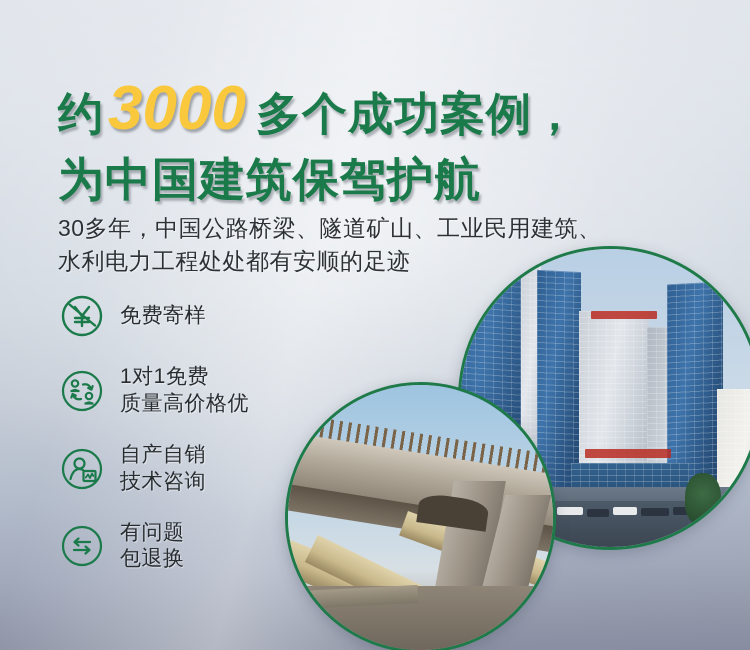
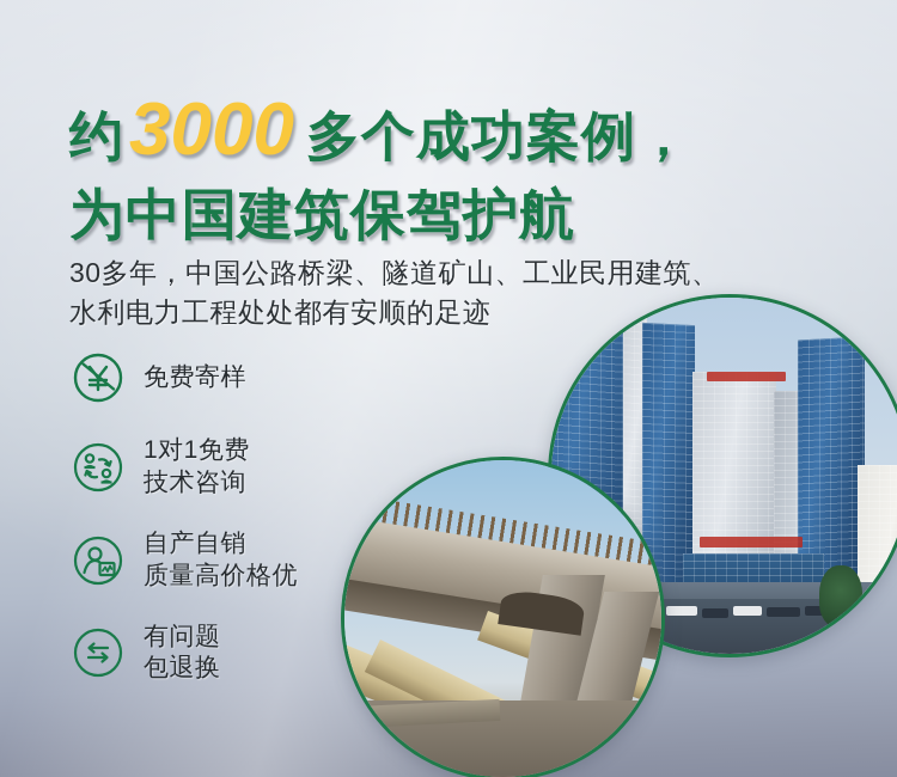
  约
  3000
  多个成功案例，
  为中国建筑保驾护航
  30多年，中国公路桥梁、隧道矿山、工业民用建筑、
  水利电力工程处处都有安顺的足迹
  免费寄样
  1对1免费
- 质量高价格优
+ 技术咨询
  自产自销
- 技术咨询
+ 质量高价格优
  有问题
  包退换
